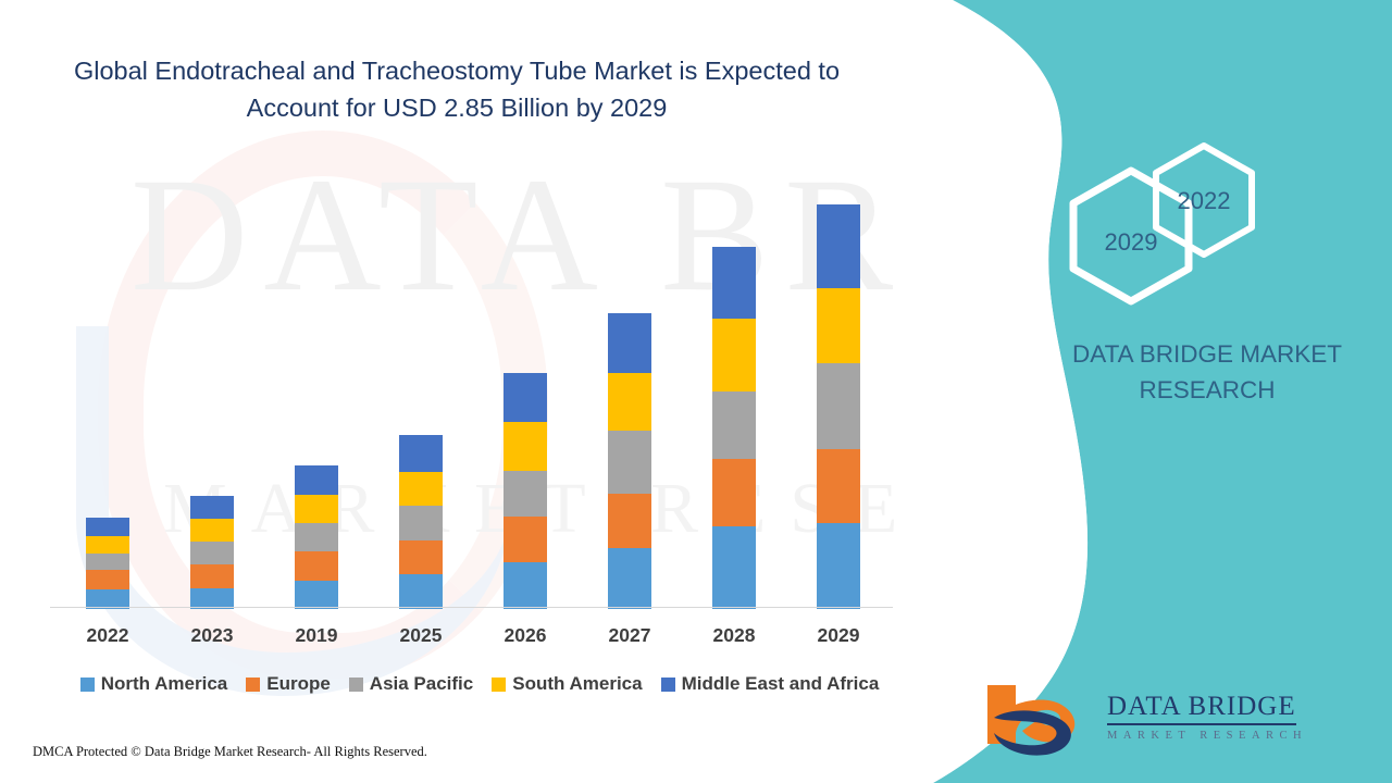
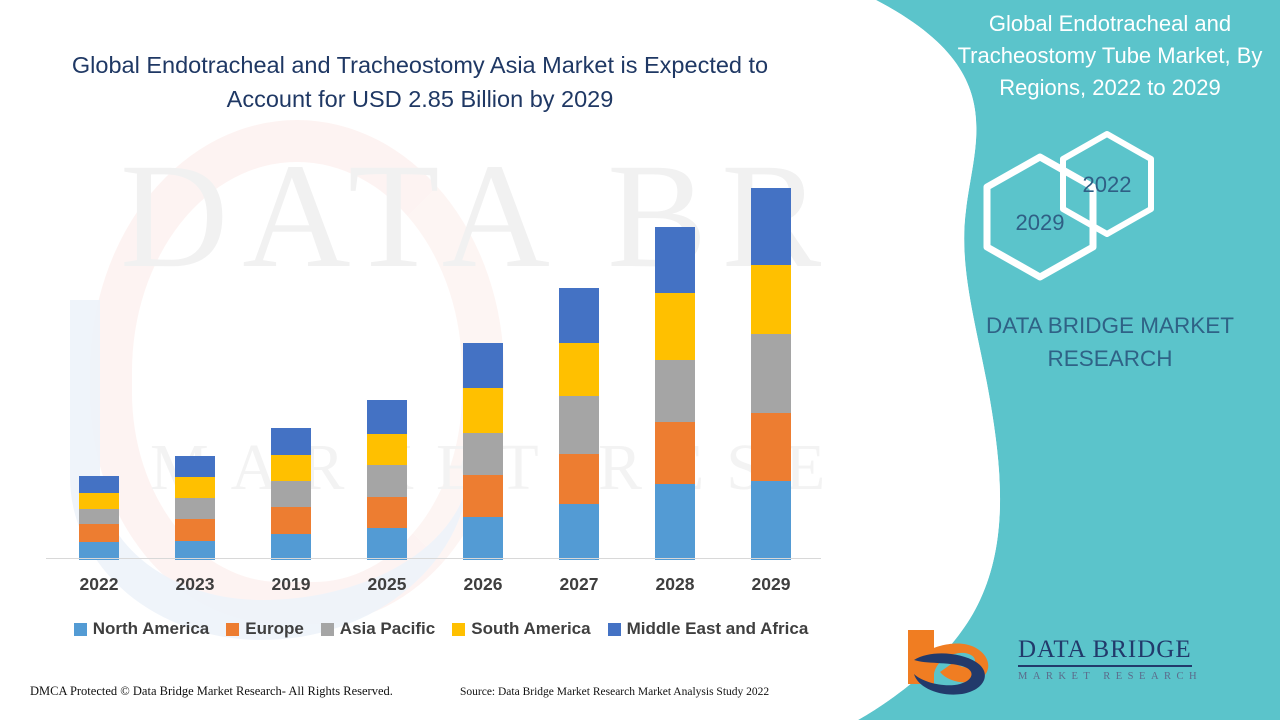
- Global Endotracheal and Tracheostomy Tube Market is Expected to Account for USD 2.85 Billion by 2029
+ Global Endotracheal and Tracheostomy Asia Market is Expected to Account for USD 2.85 Billion by 2029
  2022
  2023
  2019
  2025
  2026
  2027
  2028
  2029
  North America
  Europe
  Asia Pacific
  South America
  Middle East and Africa
  DMCA Protected © Data Bridge Market Research- All Rights Reserved.
+ Source: Data Bridge Market Research Market Analysis Study 2022
+ Global Endotracheal and Tracheostomy Tube Market, By Regions, 2022 to 2029
  2029
  2022
  DATA BRIDGE MARKET RESEARCH
  DATA BRIDGE
  MARKET RESEARCH
